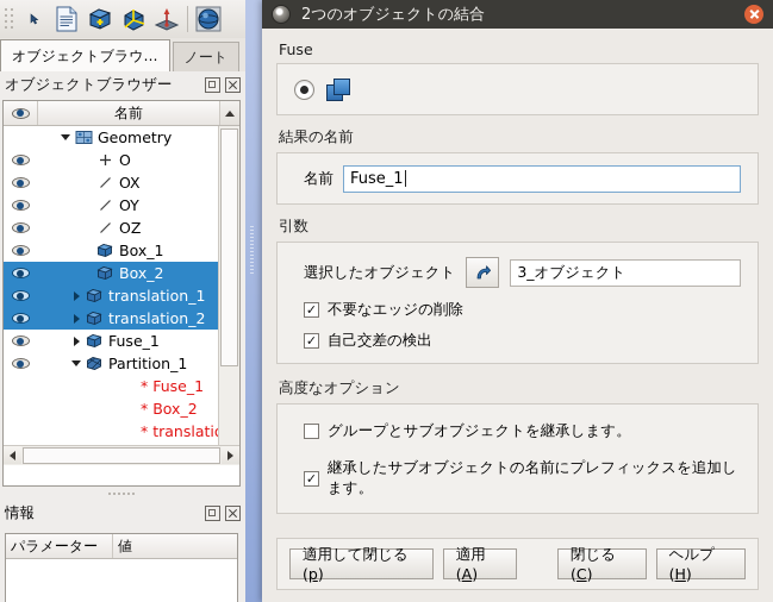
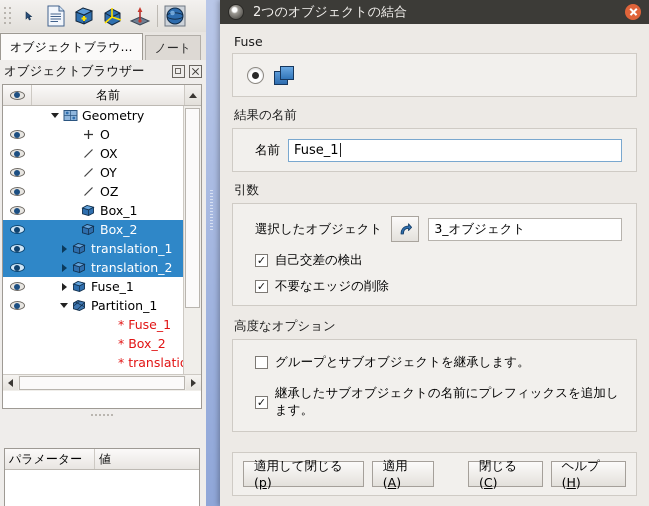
  オブジェクトブラウ…
  ノート
  オブジェクトブラウザー
  名前
  Geometry
  O
  OX
  OY
  OZ
  Box_1
  Box_2
  translation_1
  translation_2
  Fuse_1
  Partition_1
  * Fuse_1
  * Box_2
  * translati
- 情報
  パラメーター
  値
  2つのオブジェクトの結合
  Fuse
  結果の名前
  名前
  Fuse_1
  引数
  選択したオブジェクト
  3_オブジェクト
  ✓
- 不要なエッジの削除
+ 自己交差の検出
  ✓
- 自己交差の検出
+ 不要なエッジの削除
  高度なオプション
  グループとサブオブジェクトを継承します。
  ✓
  継承したサブオブジェクトの名前にプレフィックスを追加します。
  適用して閉じる(p)
  適用(A)
  閉じる(C)
  ヘルプ(H)
